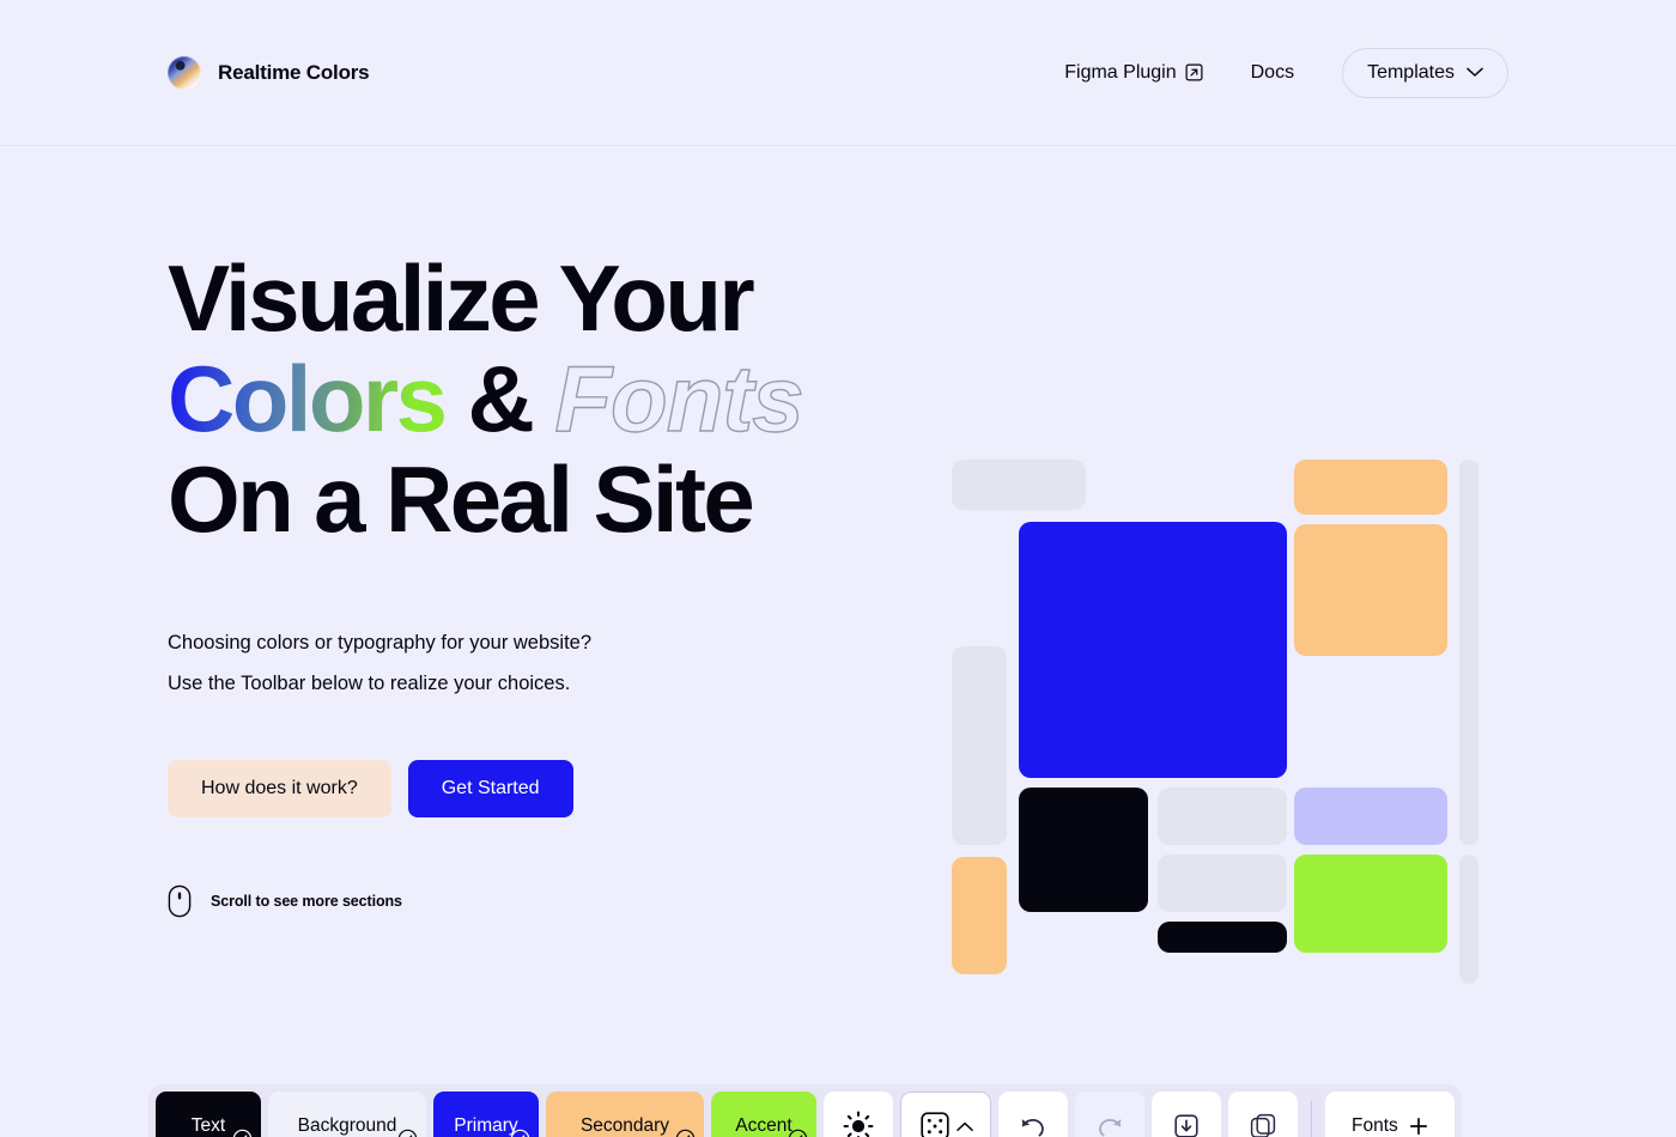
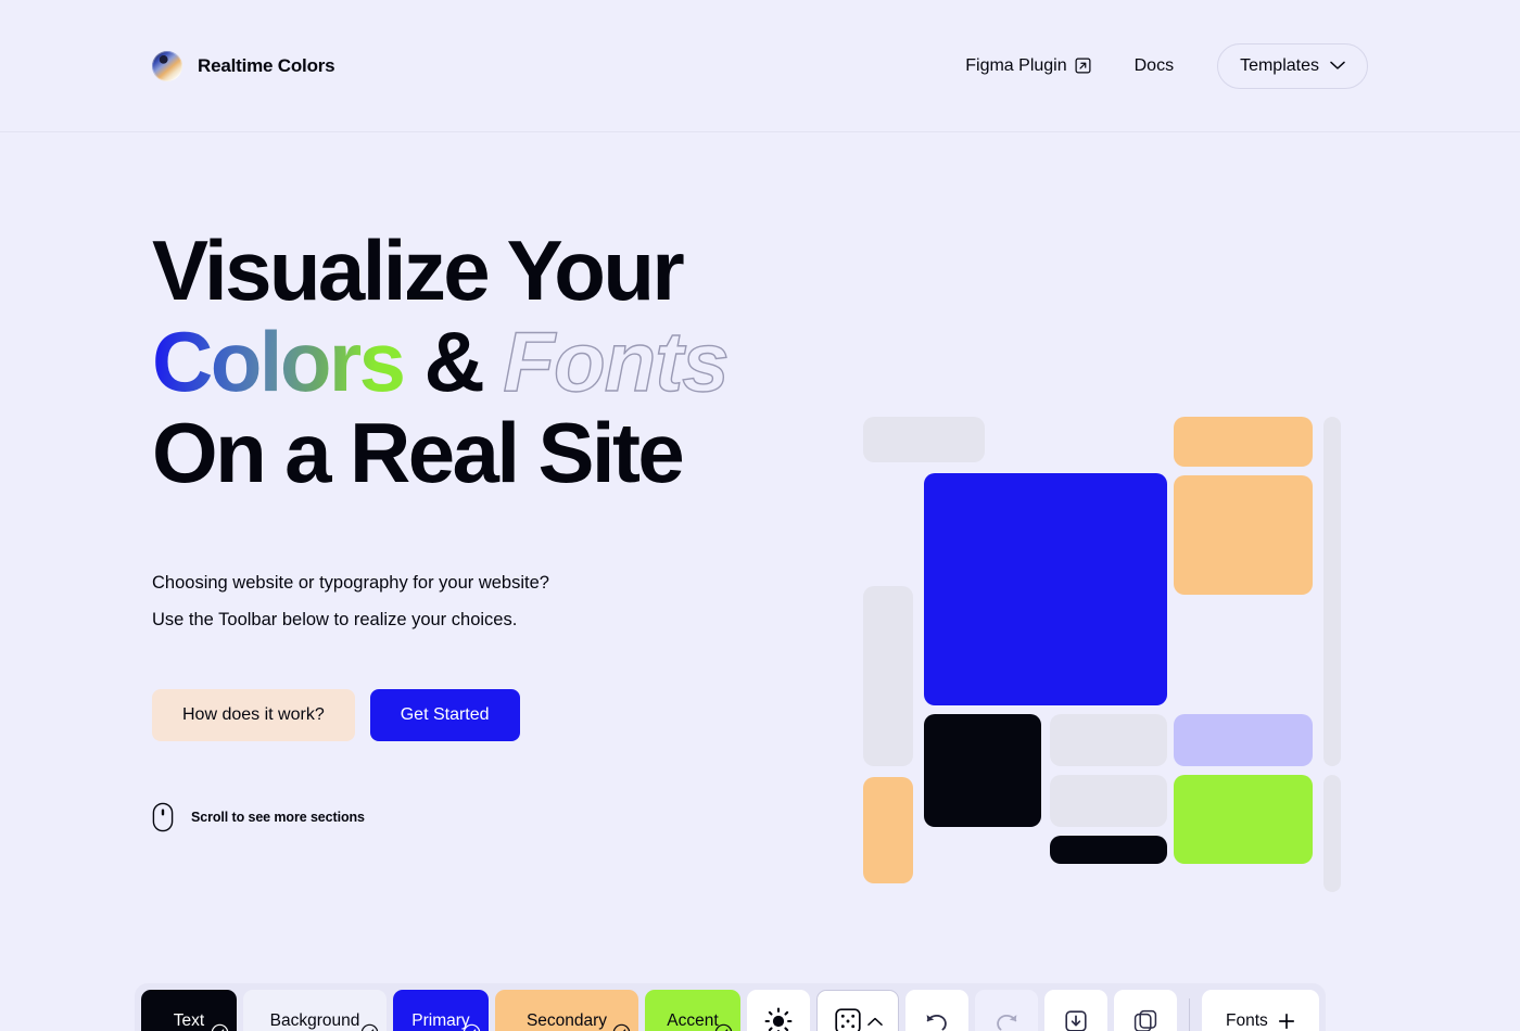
  Realtime Colors
  Figma Plugin
  Docs
  Templates
  Visualize Your
  Colors & Fonts
  On a Real Site
- Choosing colors or typography for your website?
+ Choosing website or typography for your website?
  Use the Toolbar below to realize your choices.
  How does it work?
  Get Started
  Scroll to see more sections
  Text
  Background
  Primary
  Secondary
  Accent
  Fonts
